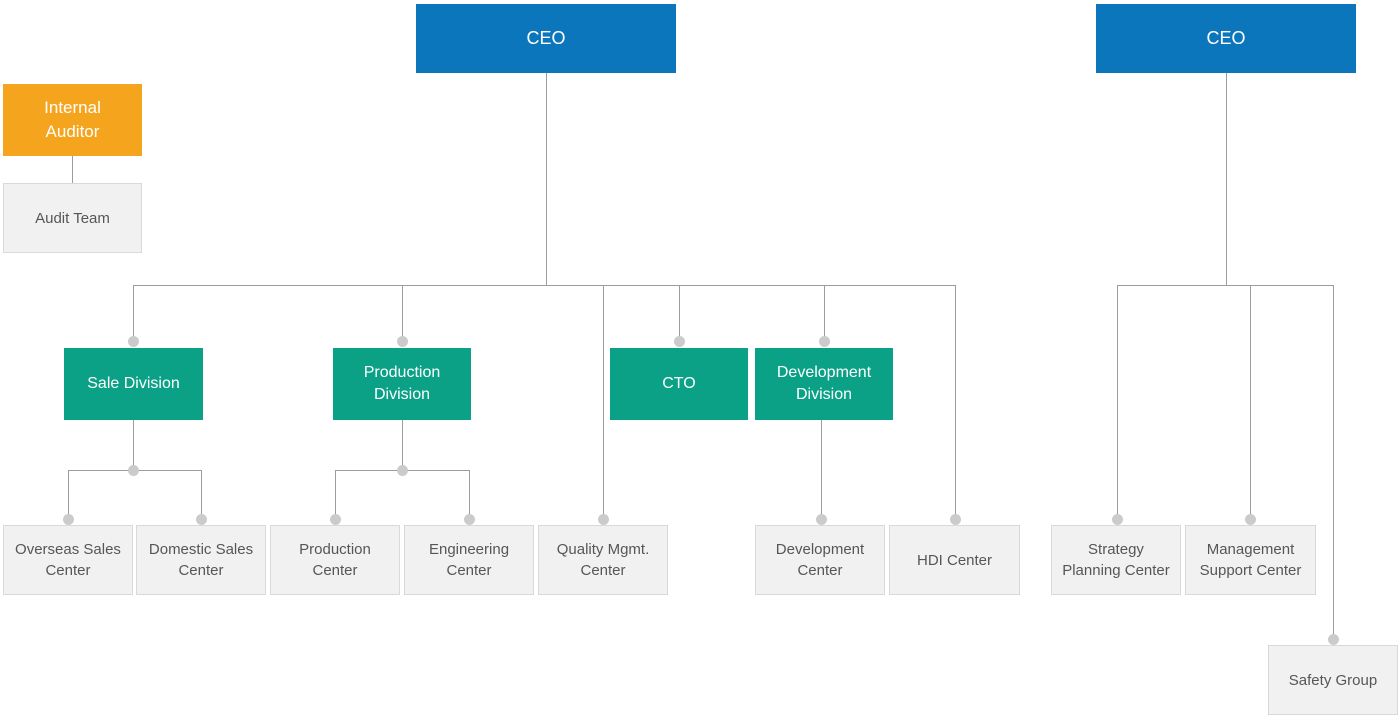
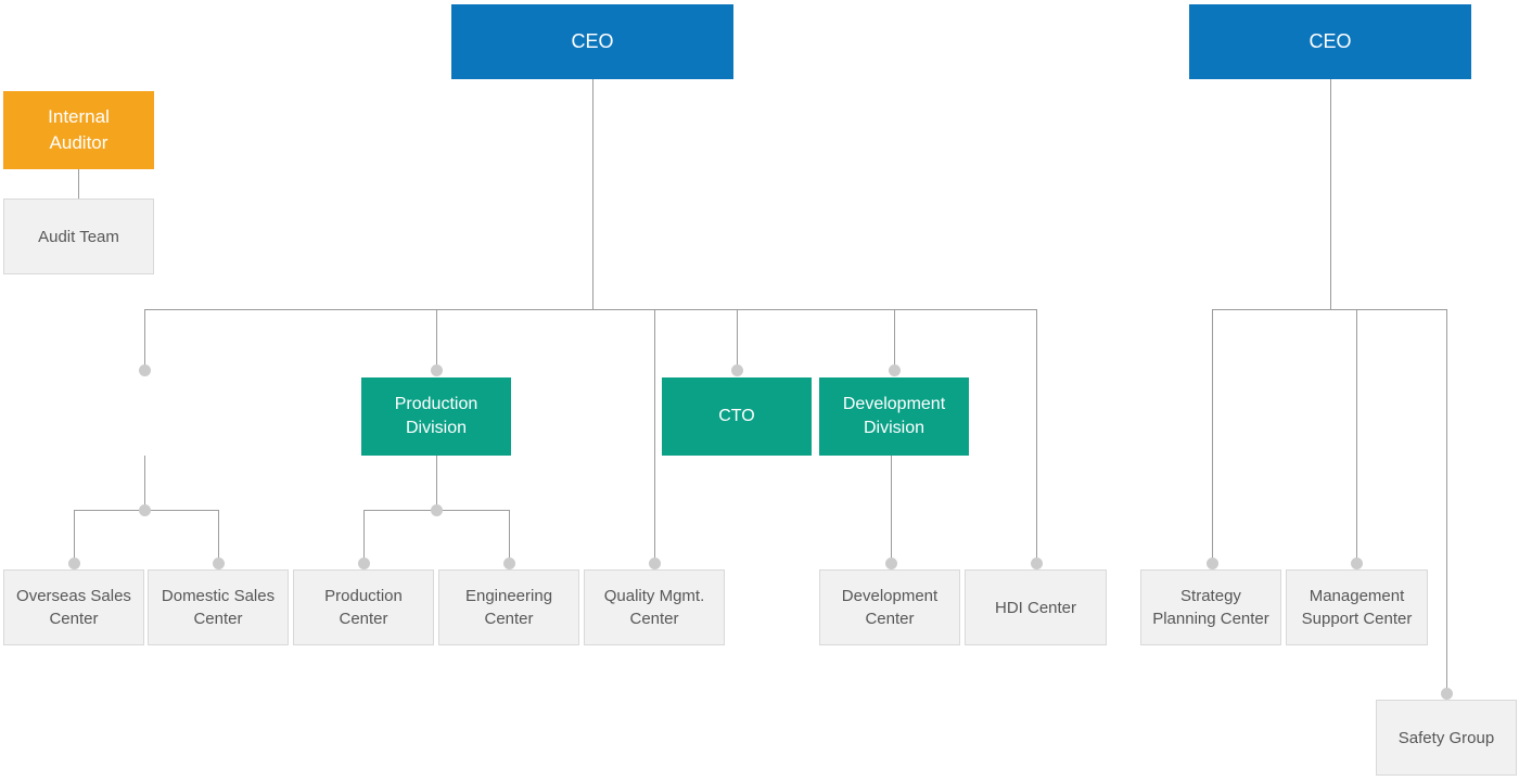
  CEO
  CEO
  Internal
  Auditor
  Audit Team
- Sale Division
  Production
  Division
  CTO
  Development
  Division
  Overseas Sales
  Center
  Domestic Sales
  Center
  Production
  Center
  Engineering
  Center
  Quality Mgmt.
  Center
  Development
  Center
  HDI Center
  Strategy
  Planning Center
  Management
  Support Center
  Safety Group
